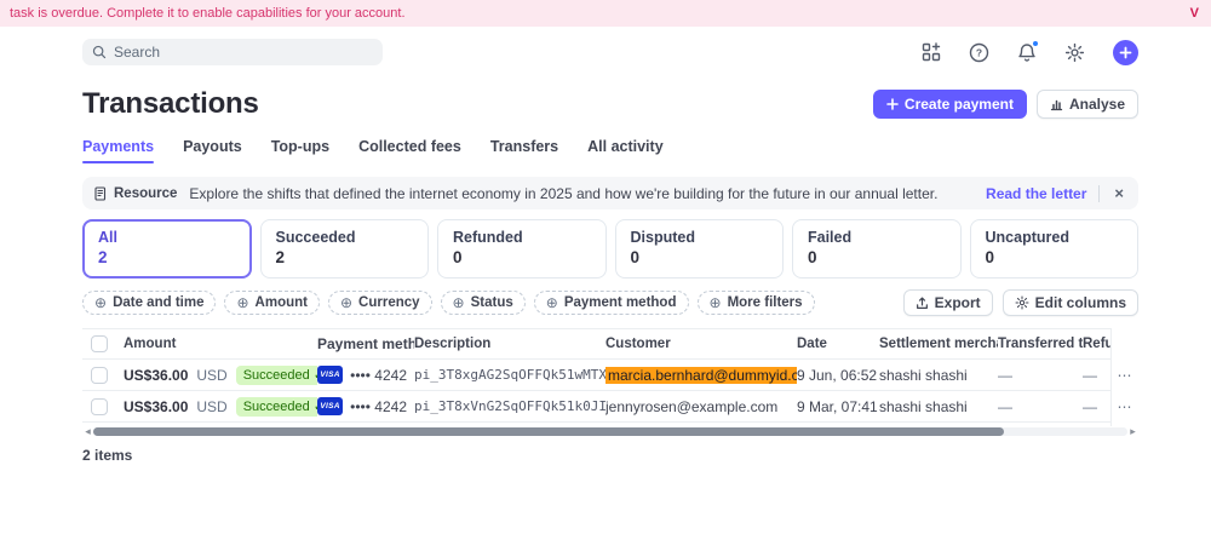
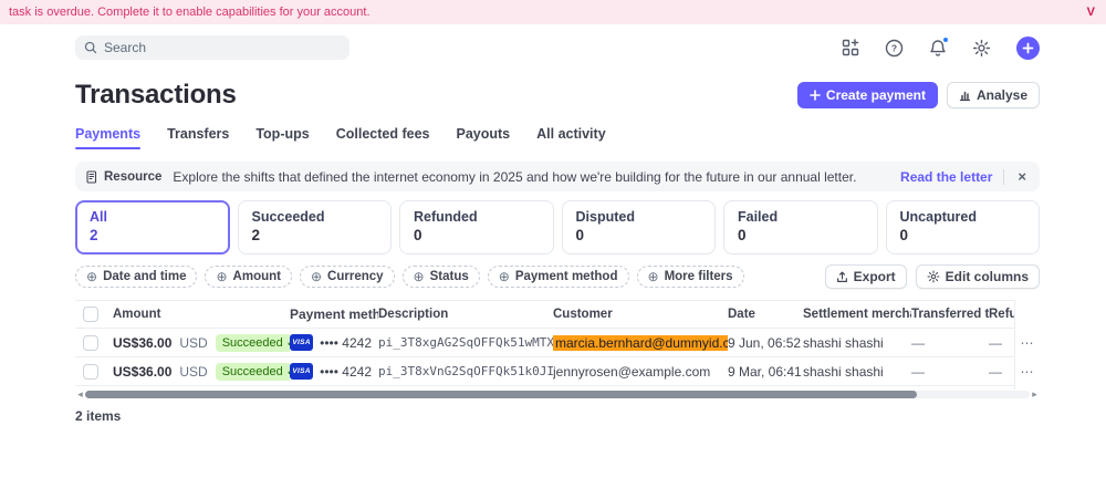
  task is overdue. Complete it to enable capabilities for your account.
  V
  Search
  ?
  Transactions
  Create payment
  Analyse
  Payments
- Payouts
+ Transfers
  Top-ups
  Collected fees
- Transfers
+ Payouts
  All activity
  Resource
  Explore the shifts that defined the internet economy in 2025 and how we're building for the future in our annual letter.
  Read the letter
  ×
  All
  2
  Succeeded
  2
  Refunded
  0
  Disputed
  0
  Failed
  0
  Uncaptured
  0
  ⊕
  Date and time
  ⊕
  Amount
  ⊕
  Currency
  ⊕
  Status
  ⊕
  Payment method
  ⊕
  More filters
  Export
  Edit columns
  Amount
  Payment meth
  Description
  Customer
  Date
  Settlement merch
  Transferred t
  US$36.00
  USD
  Succeeded
  •••• 4242
  pi_3T8xgAG2SqOFFQk51wMTX
  marcia.bernhard@dummyid.c
  9 Jun, 06:52
  shashi shashi
  —
  —
  US$36.00
  USD
  Succeeded
  •••• 4242
  pi_3T8xVnG2SqOFFQk51k0JI
  jennyrosen@example.com
- 9 Mar, 07:41
+ 9 Mar, 06:41
  shashi shashi
  —
  —
  ⋯
  ⋯
  ◂
  ▸
  2 items
